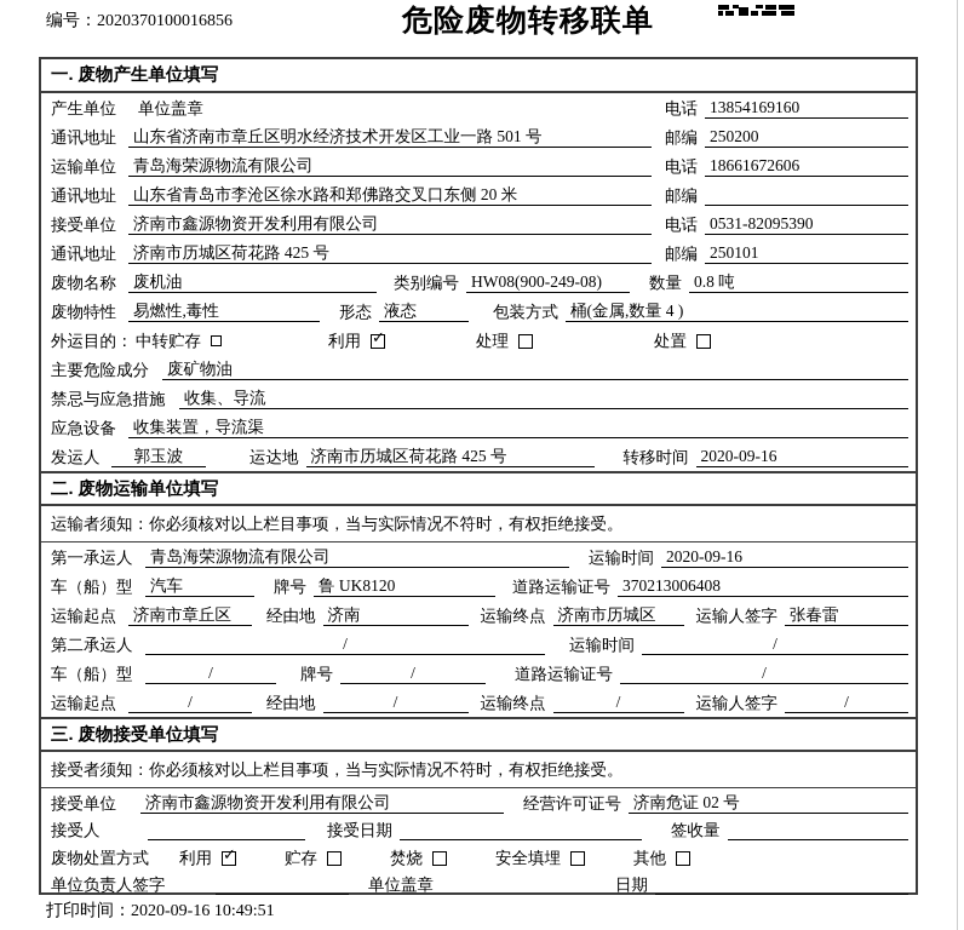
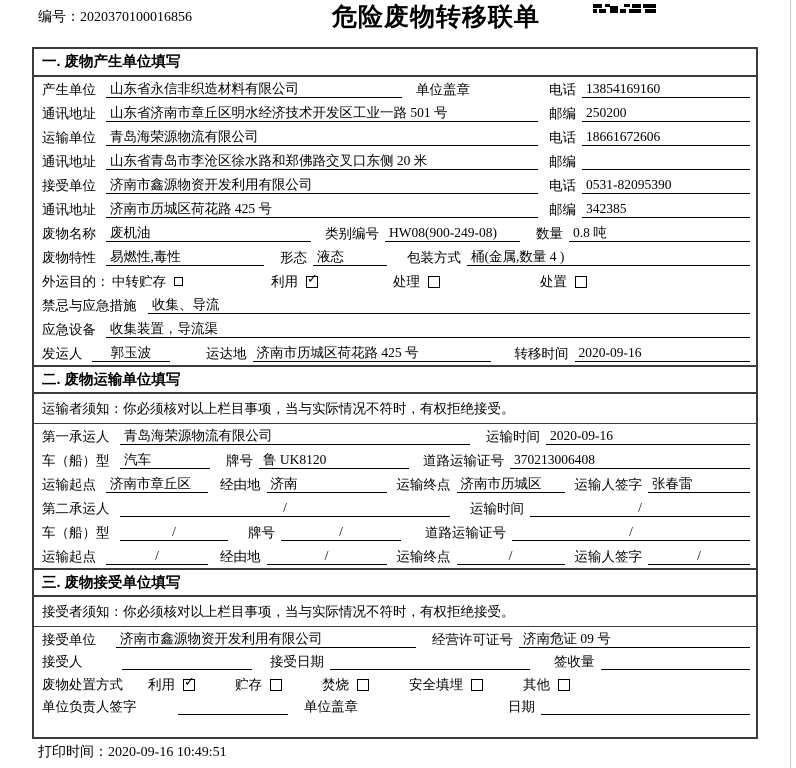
  编号：2020370100016856
  危险废物转移联单
  一. 废物产生单位填写
  产生单位
+ 山东省永信非织造材料有限公司
  单位盖章
  电话
  13854169160
  通讯地址
  山东省济南市章丘区明水经济技术开发区工业一路 501 号
  邮编
  250200
  运输单位
  青岛海荣源物流有限公司
  电话
  18661672606
  通讯地址
  山东省青岛市李沧区徐水路和郑佛路交叉口东侧 20 米
  邮编
  接受单位
  济南市鑫源物资开发利用有限公司
  电话
  0531-82095390
  通讯地址
  济南市历城区荷花路 425 号
  邮编
- 250101
+ 342385
  废物名称
  废机油
  类别编号
  HW08(900-249-08)
  数量
  0.8 吨
  废物特性
  易燃性,毒性
  形态
  液态
  包装方式
  桶(金属,数量 4 )
  外运目的：
  中转贮存
  利用
  ✓
  处理
  处置
- 主要危险成分
- 废矿物油
  禁忌与应急措施
  收集、导流
  应急设备
  收集装置，导流渠
  发运人
  郭玉波
  运达地
  济南市历城区荷花路 425 号
  转移时间
  2020-09-16
  二. 废物运输单位填写
  运输者须知：你必须核对以上栏目事项，当与实际情况不符时，有权拒绝接受。
  第一承运人
  青岛海荣源物流有限公司
  运输时间
  2020-09-16
  车（船）型
  汽车
  牌号
  鲁 UK8120
  道路运输证号
  370213006408
  运输起点
  济南市章丘区
  经由地
  济南
  运输终点
  济南市历城区
  运输人签字
  张春雷
  第二承运人
  /
  运输时间
  /
  车（船）型
  /
  牌号
  /
  道路运输证号
  /
  运输起点
  /
  经由地
  /
  运输终点
  /
  运输人签字
  /
  三. 废物接受单位填写
  接受者须知：你必须核对以上栏目事项，当与实际情况不符时，有权拒绝接受。
  接受单位
  济南市鑫源物资开发利用有限公司
  经营许可证号
- 济南危证 02 号
+ 济南危证 09 号
  接受人
  接受日期
  签收量
  废物处置方式
  利用
  ✓
  贮存
  焚烧
  安全填埋
  其他
  单位负责人签字
  单位盖章
  日期
  打印时间：2020-09-16 10:49:51
